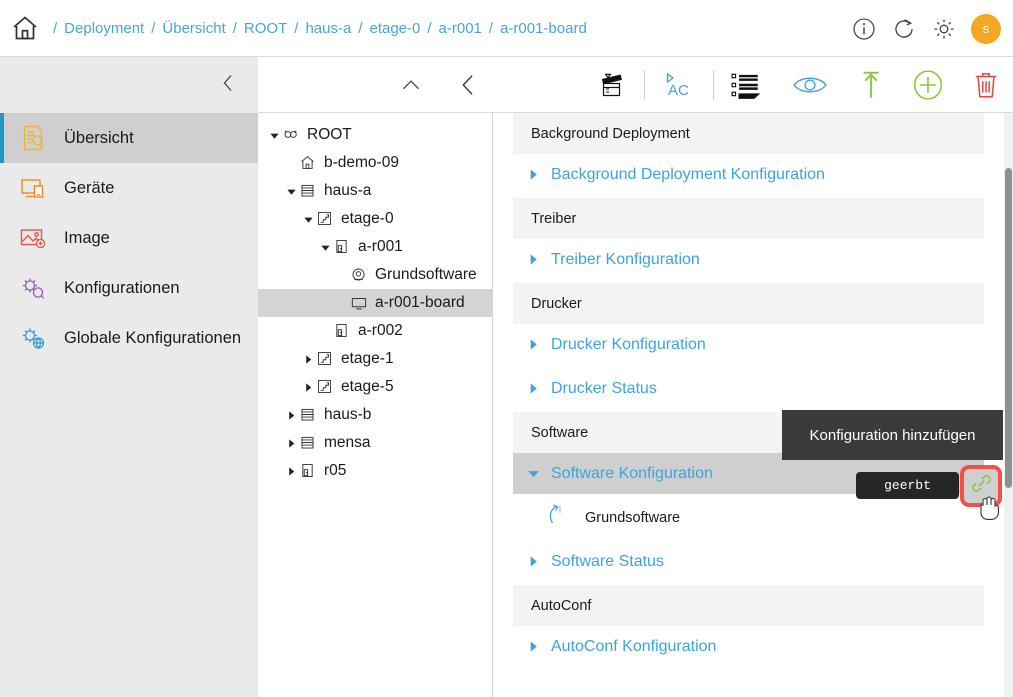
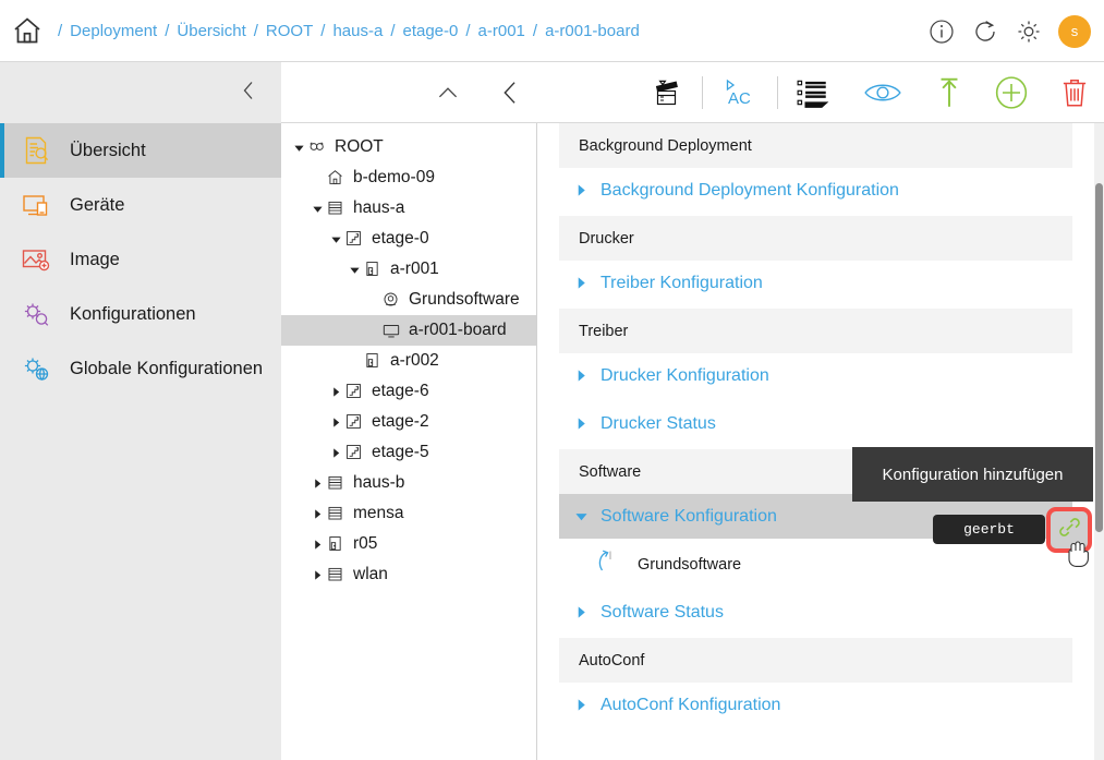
  /
  Deployment
  /
  Übersicht
  /
  ROOT
  /
  haus-a
  /
  etage-0
  /
  a-r001
  /
  a-r001-board
  s
  AC
  Übersicht
  Geräte
  Image
  Konfigurationen
  Globale Konfigurationen
  ROOT
  b-demo-09
  haus-a
  etage-0
  a-r001
  Grundsoftware
  a-r001-board
  a-r002
- etage-1
+ etage-6
+ etage-2
  etage-5
  haus-b
  mensa
  r05
+ wlan
  Background Deployment
  Background Deployment Konfiguration
- Treiber
+ Drucker
  Treiber Konfiguration
- Drucker
+ Treiber
  Drucker Konfiguration
  Drucker Status
  Software
  Software Konfiguration
  Grundsoftware
  Software Status
  AutoConf
  AutoConf Konfiguration
  Konfiguration hinzufügen
  geerbt
